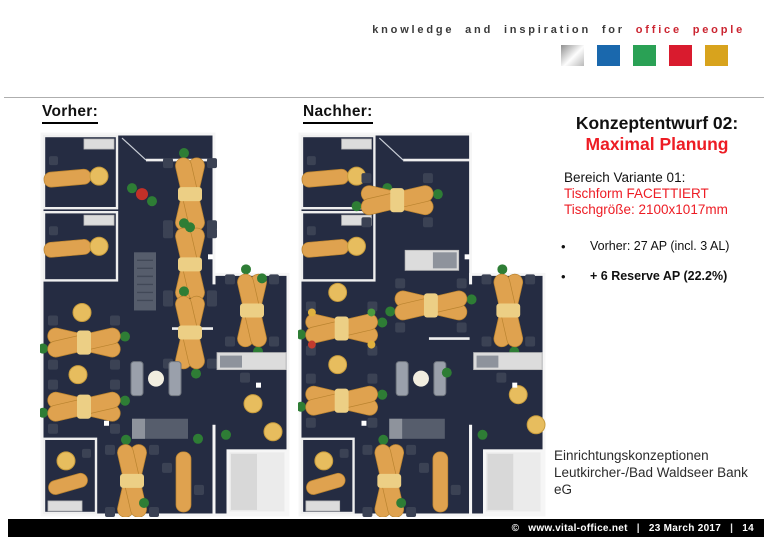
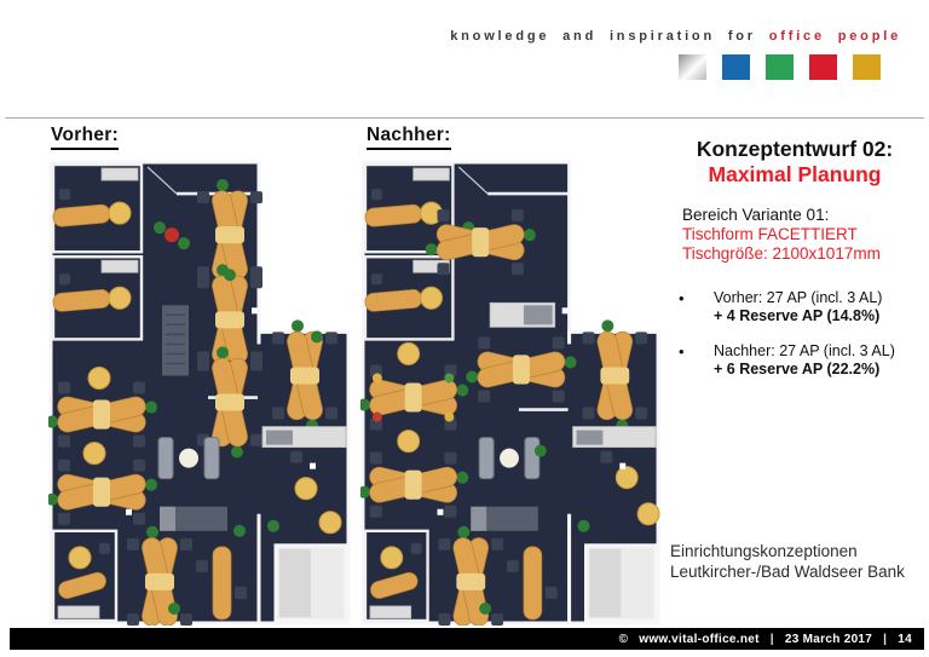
  knowledge and inspiration for office people
  Vorher:
  Nachher:
  Konzeptentwurf 02:
  Maximal Planung
  Bereich Variante 01:
  Tischform FACETTIERT
  Tischgröße: 2100x1017mm
  Vorher: 27 AP (incl. 3 AL)
+ + 4 Reserve AP (14.8%)
+ Nachher: 27 AP (incl. 3 AL)
  + 6 Reserve AP (22.2%)
  Einrichtungskonzeptionen
  Leutkircher-/Bad Waldseer Bank
- eG
  ©
  www.vital-office.net
  |
  23 March 2017
  |
  14
